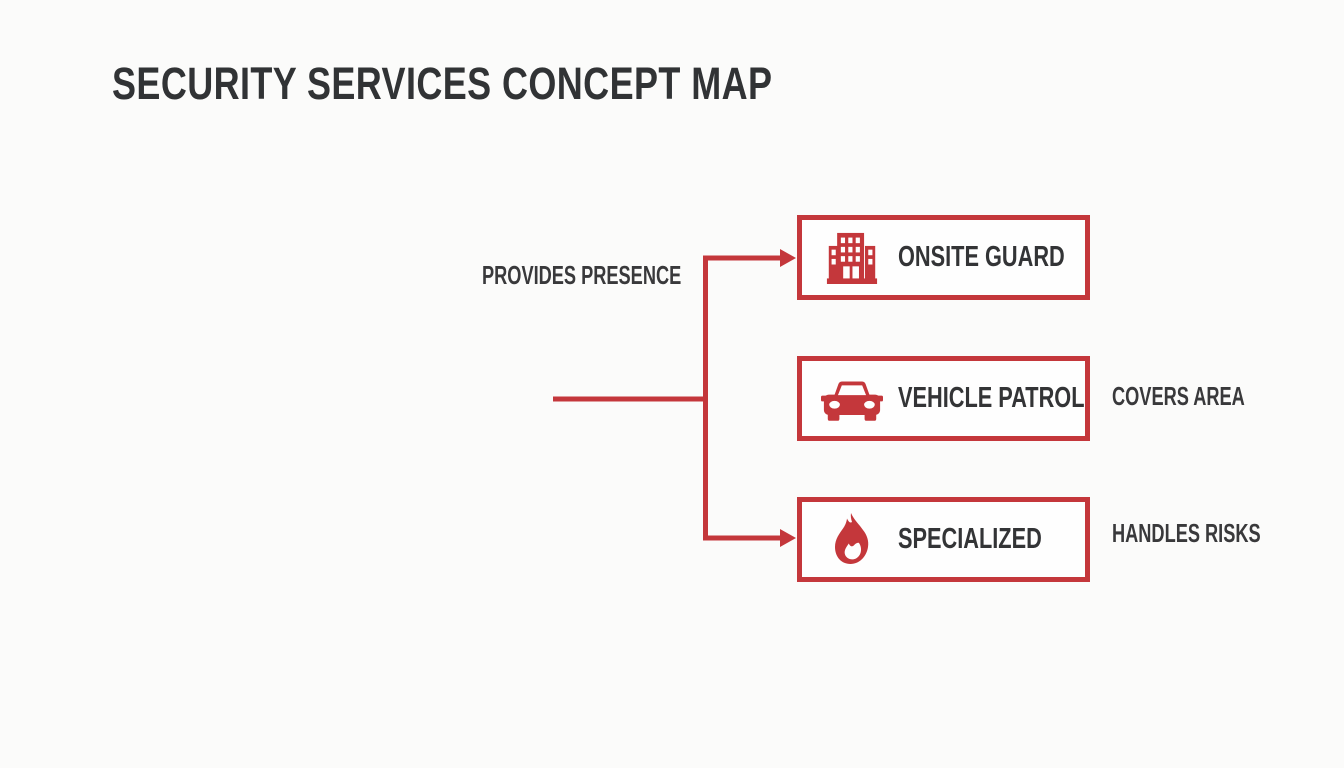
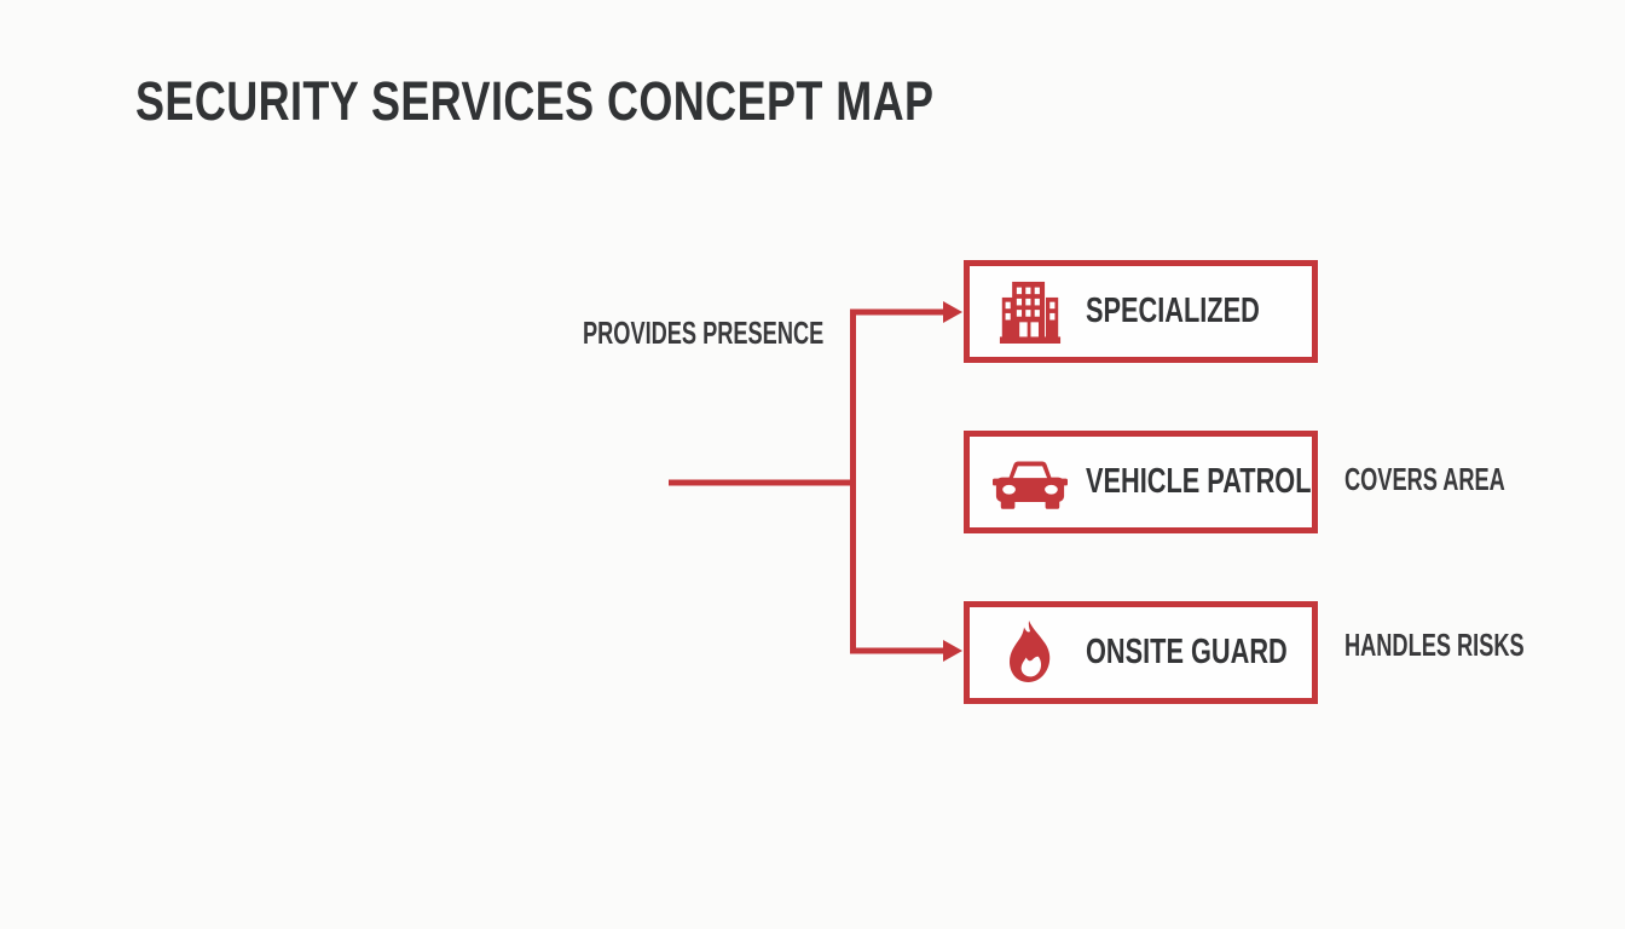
  SECURITY SERVICES CONCEPT MAP
  PROVIDES PRESENCE
  COVERS AREA
  HANDLES RISKS
- ONSITE GUARD
+ SPECIALIZED
  VEHICLE PATROL
- SPECIALIZED
+ ONSITE GUARD
